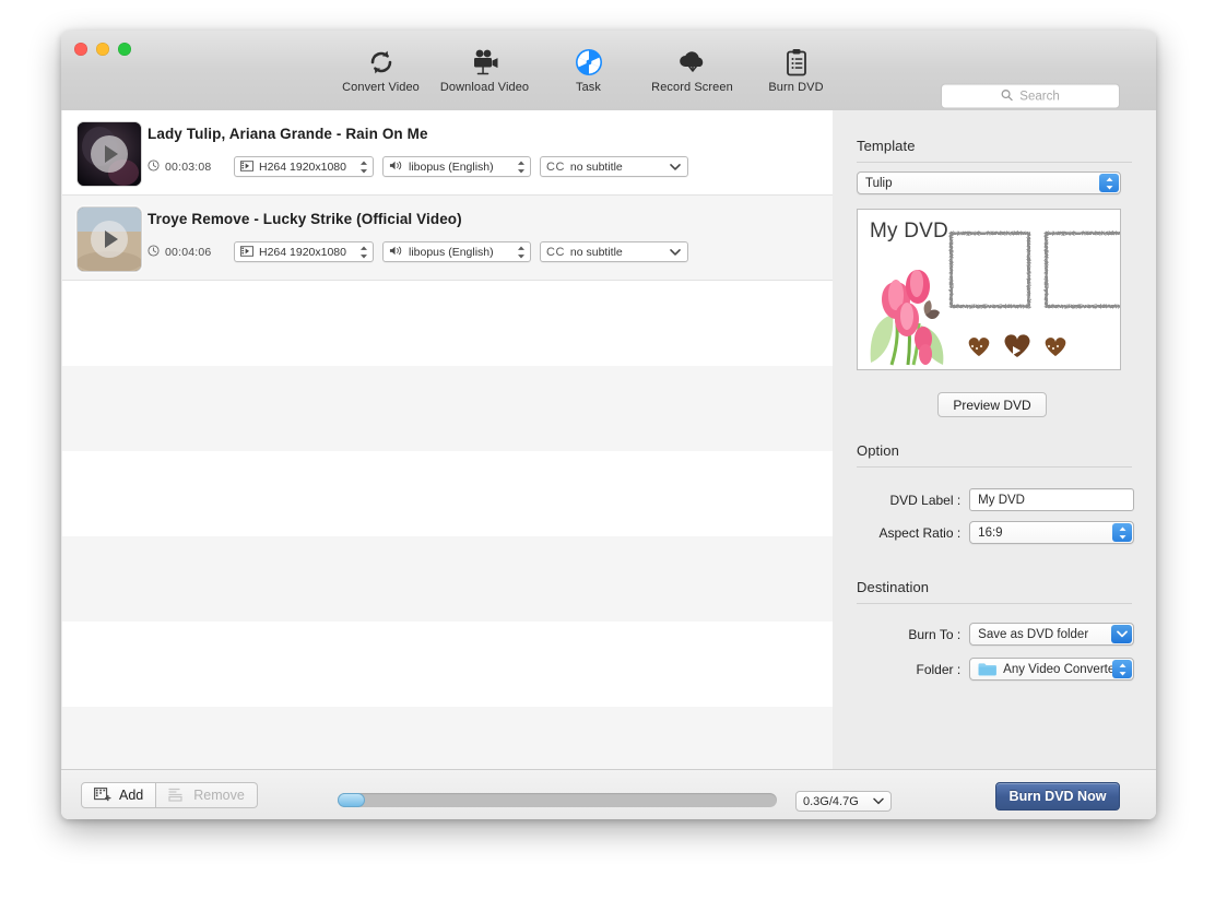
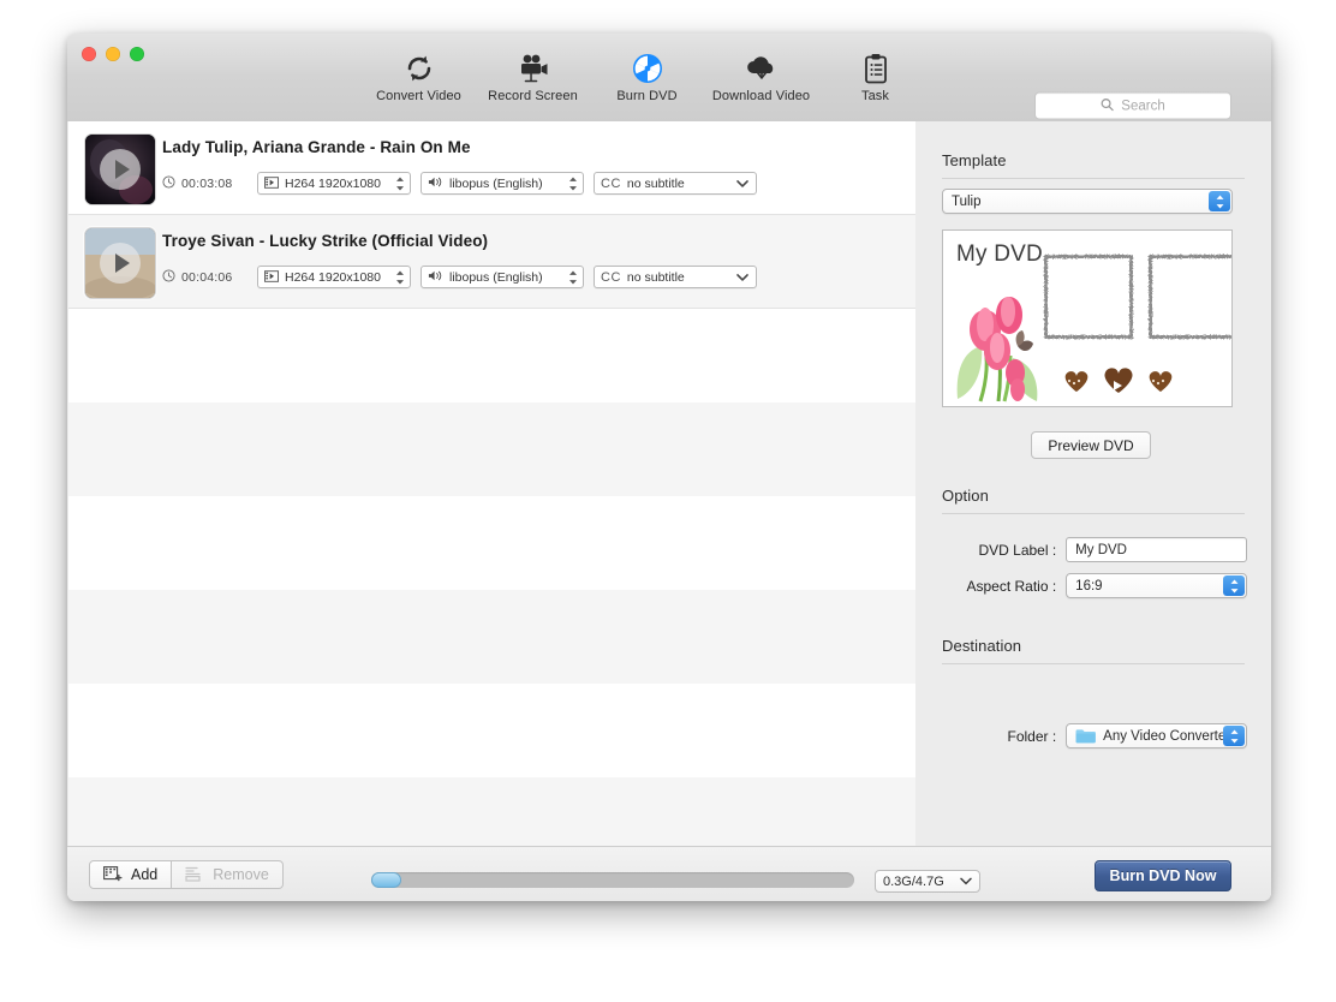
  Convert Video
- Download Video
+ Record Screen
- Task
+ Burn DVD
- Record Screen
+ Download Video
- Burn DVD
+ Task
  Search
  Lady Tulip, Ariana Grande - Rain On Me
  00:03:08
  H264 1920x1080
  libopus (English)
  CC
  no subtitle
- Troye Remove - Lucky Strike (Official Video)
+ Troye Sivan - Lucky Strike (Official Video)
  00:04:06
  H264 1920x1080
  libopus (English)
  CC
  no subtitle
  Template
  Tulip
  My DVD
  Preview DVD
  Option
  DVD Label :
  My DVD
  Aspect Ratio :
  16:9
  Destination
- Burn To :
- Save as DVD folder
  Folder :
  Any Video Convert
  Add
  Remove
  0.3G/4.7G
  Burn DVD Now
